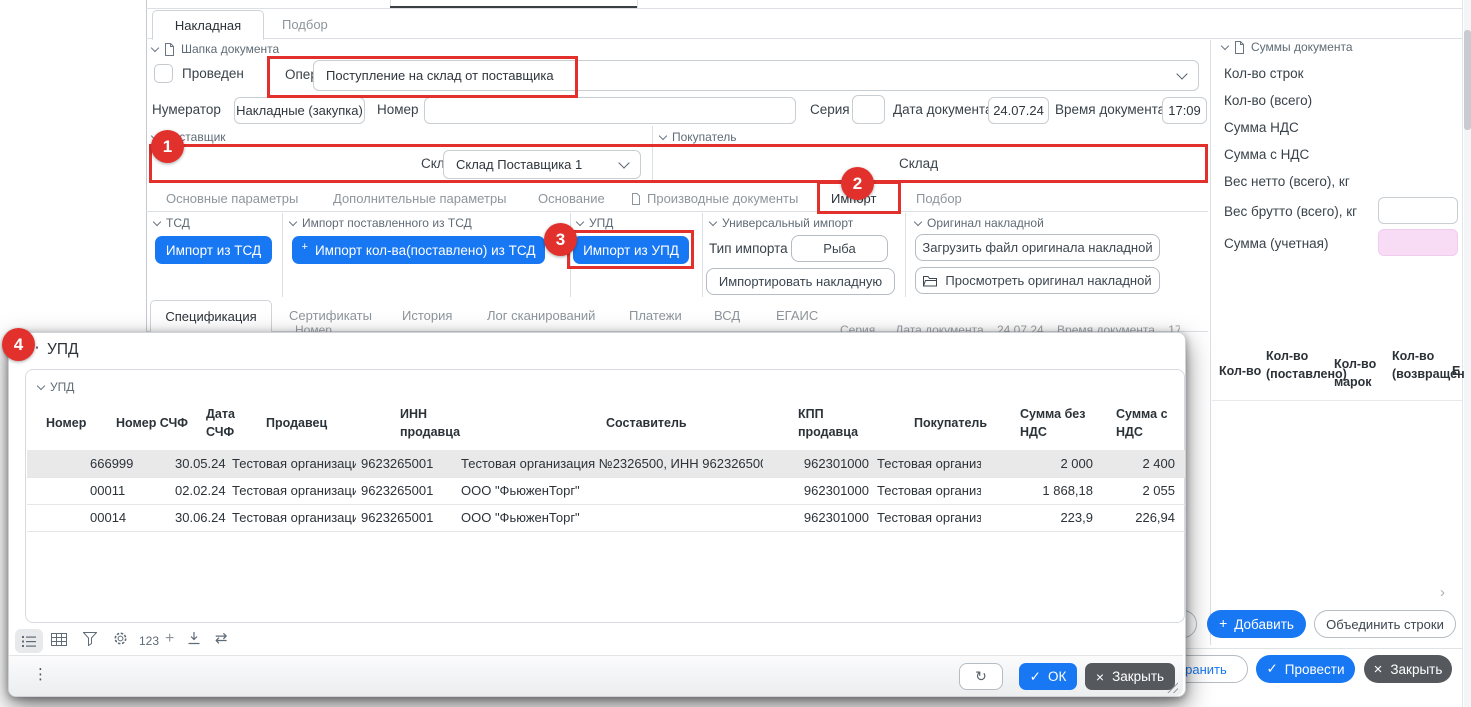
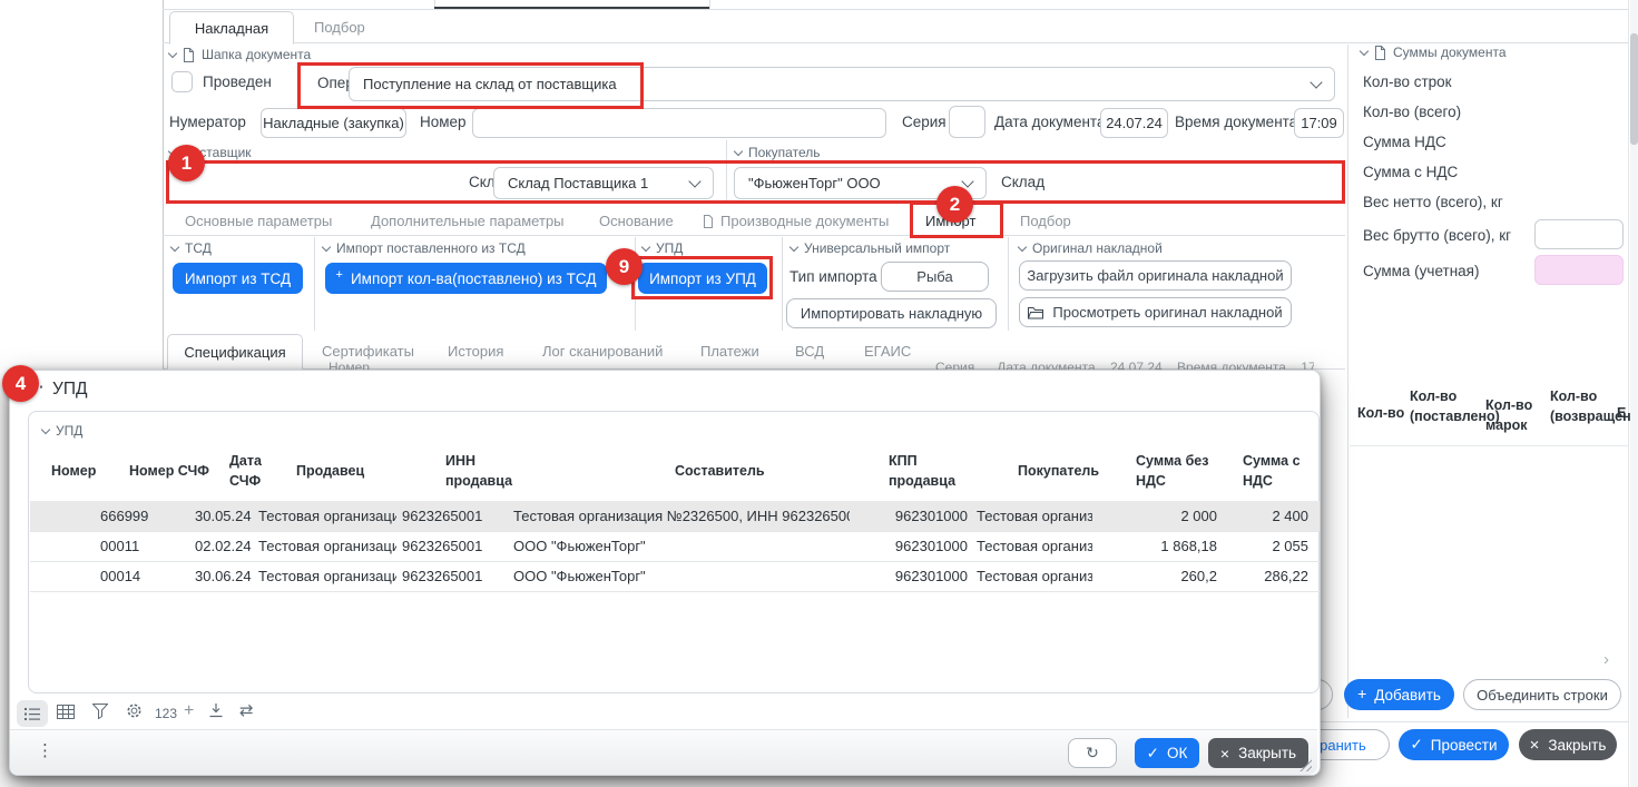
  Накладная
  Подбор
  Шапка документа
  Проведен
  Поступление на склад от поставщика
  Нумератор
  Накладные (закупка)
  Номер
  Серия
  Дата документ
  24.07.24
  Время документ
  17:09
  ставщик
  Покупатель
  Склад Поставщика 1
+ "ФьюженТорг" ООО
  Склад
  1
  Основные параметры
  Дополнительные параметры
  Основание
  Производные документы
  Подбор
  2
  ТСД
  Импорт поставленного из ТСД
  УПД
  Универсальный импорт
  Оригинал накладной
  Импорт из ТСД
  +
  Импорт кол-ва(поставлено) из ТСД
  Импорт из УПД
- 3
+ 9
  Тип импорта
  Рыба
  Импортировать накладную
  Загрузить файл оригинала накладной
  Просмотреть оригинал накладной
  Спецификация
  Сертификаты
  История
  Лог сканирований
  Платежи
  ВСД
  ЕГАИС
  Номер
  Серия Дата документа 24.07.24 Время документа 17
  Суммы документа
  Кол-во строк
  Кол-во (всего)
  Сумма НДС
  Сумма с НДС
  Вес нетто (всего), кг
  Вес брутто (всего), кг
  Сумма (учетная)
  Кол-во
  Кол-во (поставлен
  Кол-во марок
  Кол-во (возвращен
  Е
  ›
  +
  Добавить
  Объединить строки
  ✓
  Провести
  ×
  Закрыть
  УПД
  УПД
  Номер
  Номер СЧФ
  Дата СЧФ
  Продавец
  ИНН продавца
  Составитель
  КПП продавца
  Покупатель
  Сумма без НДС
  Сумма с НДС
  666999
  30.05.24
  Тестовая организаци
  9623265001
  Тестовая организация №2326500, ИНН 96232650
  962301000
  Тестовая организ
  2 000
  2 400
  00011
  02.02.24
  Тестовая организаци
  9623265001
  ООО "ФьюженТорг"
  962301000
  Тестовая организ
  1 868,18
  2 055
  00014
  30.06.24
  Тестовая организаци
  9623265001
  ООО "ФьюженТорг"
  962301000
  Тестовая организ
- 223,9
+ 260,2
- 226,94
+ 286,22
  123
  +
  ⇄
  ⋮
  ↻
  ✓
  ОК
  ×
  Закрыть
  4
